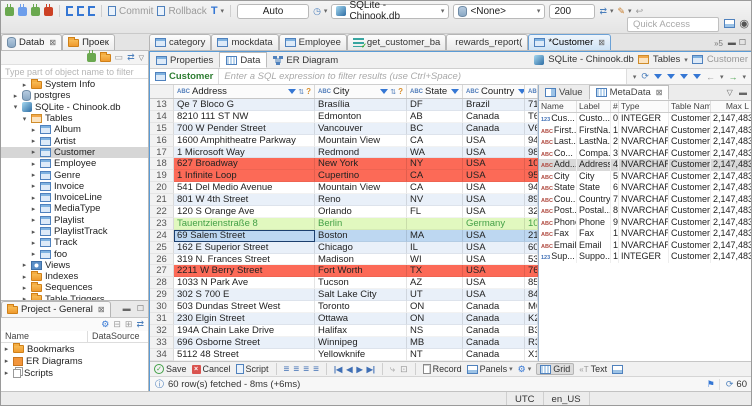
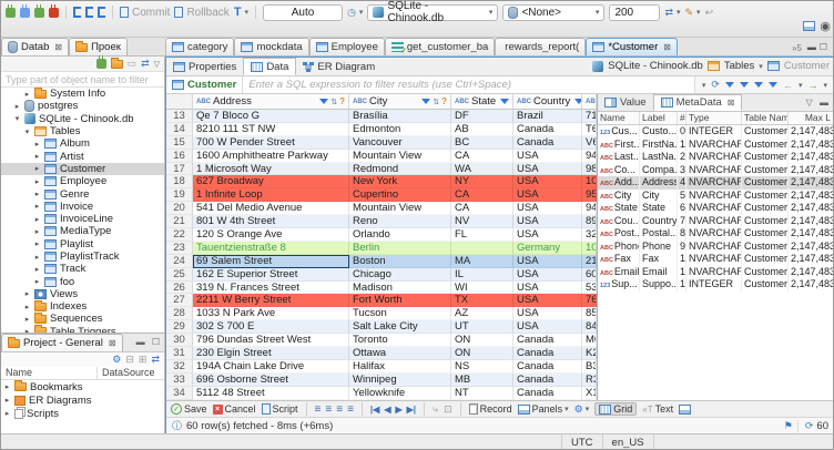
  Commit
  Rollback
  T
  Auto
  ◷
  SQLite - Chinook.db
  <None>
  200
  ⇄
  ✎
  ↩
- Quick Access
  ◉
  Datab
  ⊠
  Проек
  category
  mockdata
  Employee
  get_customer_ba
  rewards_report(
  *Customer
  ⊠
  »5
  ▬☐
  ▭
  ⇄
  Type part of object name to filter
  System Info
  postgres
  SQLite - Chinook.db
  Tables
  Album
  Artist
  Customer
  Employee
  Genre
  Invoice
  InvoiceLine
  MediaType
  Playlist
  PlaylistTrack
  Track
  foo
  Views
  Indexes
  Sequences
  Project - General
  ⊠
  ▬ ☐
  ⚙
  ⊟
  ⊞
  ⇄
  Name
  DataSource
  Bookmarks
  ER Diagrams
  Scripts
  Properties
  Data
  ER Diagram
  SQLite - Chinook.db
  Tables
  Customer
  Customer
  Enter a SQL expression to filter results (use Ctrl+Space)
  ⟳
  ←
  →
  Address
  ?
  City
  ?
  State
  Country
  13
  Qe 7 Bloco G
  Brasília
  DF
  Brazil
  71
  14
  8210 111 ST NW
  Edmonton
  AB
  Canada
  T6
  15
  700 W Pender Street
  Vancouver
  BC
  Canada
  V6
  16
  1600 Amphitheatre Parkway
  Mountain View
  CA
  USA
  94
  17
  1 Microsoft Way
  Redmond
  WA
  USA
  98
  18
  627 Broadway
  New York
  NY
  USA
  10
  19
  1 Infinite Loop
  Cupertino
  CA
  USA
  95
  20
  541 Del Medio Avenue
  Mountain View
  CA
  USA
  94
  21
  801 W 4th Street
  Reno
  NV
  USA
  89
  22
  120 S Orange Ave
  Orlando
  FL
  USA
  32
  23
  Tauentzienstraße 8
  Berlin
  Germany
  10
  24
  69 Salem Street
  Boston
  MA
  USA
  21
  25
  162 E Superior Street
  Chicago
  IL
  USA
  60
  26
  319 N. Frances Street
  Madison
  WI
  USA
  53
  27
  2211 W Berry Street
  Fort Worth
  TX
  USA
  76
  28
  1033 N Park Ave
  Tucson
  AZ
  USA
  85
  29
  302 S 700 E
  Salt Lake City
  UT
  USA
  84
  30
- 503 Dundas Street West
+ 796 Dundas Street West
  Toronto
  ON
  Canada
  31
  230 Elgin Street
  Ottawa
  ON
  Canada
  K2
  32
  194A Chain Lake Drive
  Halifax
  NS
  Canada
  B3
  33
  696 Osborne Street
  Winnipeg
  MB
  Canada
  R3
  34
  5112 48 Street
  Yellowknife
  NT
  Canada
  X1
  Value
  MetaData
  ⊠
  ▽ ▬
  Name
  Label
  #
  Type
  Table Nam
  Max L
  Custo...
  0
  INTEGER
  Customer
  2,147,483
  FirstNa.
  1
  NVARCHAR
  Customer
  2,147,483
  LastNa.
  2
  NVARCHAR
  Customer
  2,147,483
  Compa.
  3
  NVARCHAR
  Customer
  2,147,483
  Address
  4
  NVARCHAR
  Customer
  2,147,483
  City
  5
  NVARCHAR
  Customer
  2,147,483
  State
  6
  NVARCHAR
  Customer
  2,147,483
  Country
  7
  NVARCHAR
  Customer
  2,147,483
  Postal...
  8
  NVARCHAR
  Customer
  2,147,483
  Phone
  9
  NVARCHAR
  Customer
  2,147,483
  Fax
  NVARCHAR
  Customer
  2,147,483
  Email
  NVARCHAR
  Customer
  2,147,483
  Suppo..
  INTEGER
  Customer
  2,147,483
  Save
  Cancel
  Script
  ≡
  ≡
  ≡
  ≡
  |◀
  ◀
  ▶
  ▶|
  ⤷
  ⊡
  Record
  Panels
  ⚙
  Grid
  «T
  Text
  ⓘ
  60 row(s) fetched - 8ms (+6ms)
  ⚑
  ⟳
  60
  UTC
  en_US
